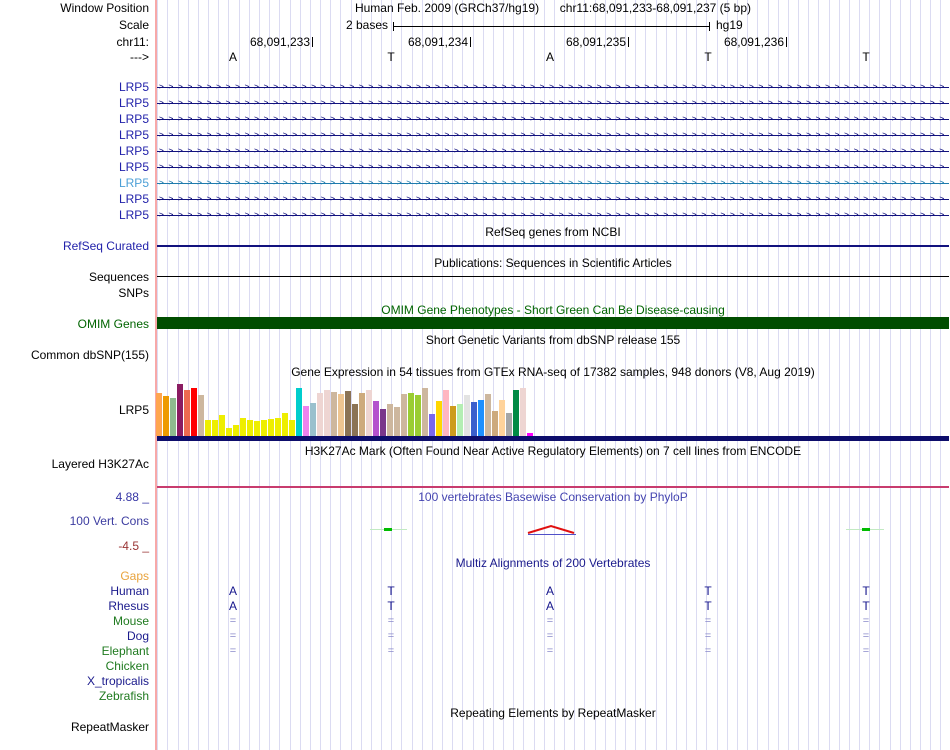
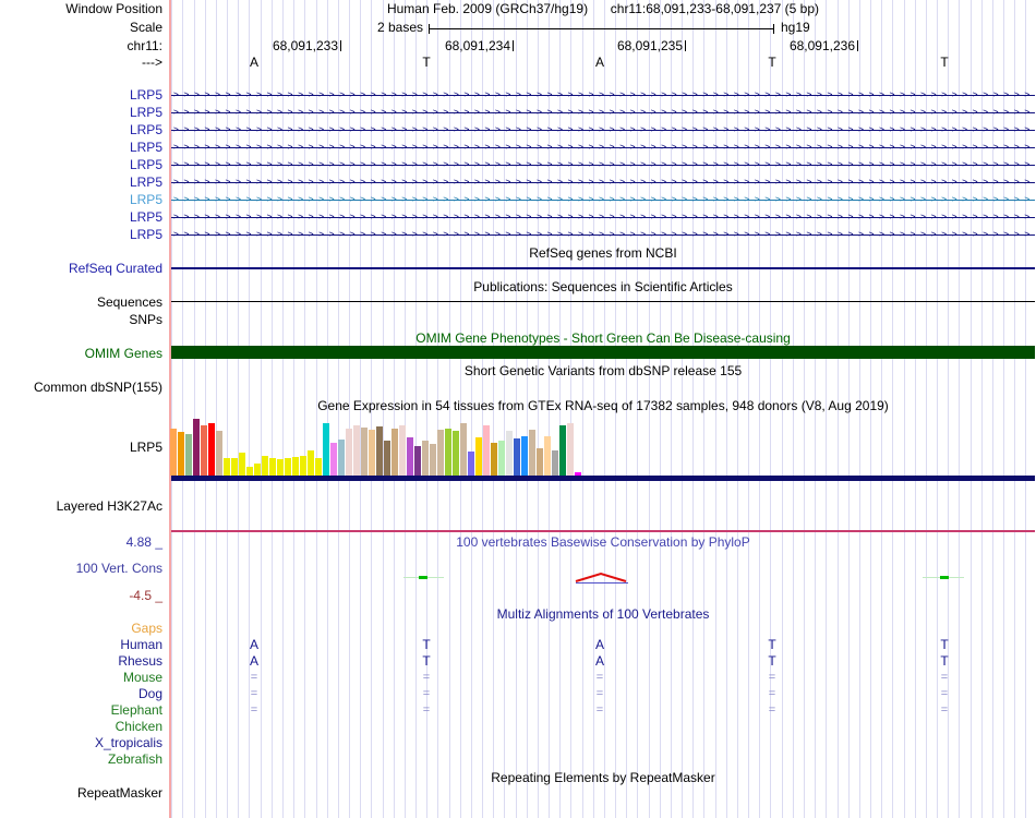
  Window Position
  Human Feb. 2009 (GRCh37/hg19) chr11:68,091,233-68,091,237 (5 bp)
  Scale
  2 bases
  hg19
  chr11:
  68,091,233
  68,091,234
  68,091,235
  68,091,236
  --->
  A
  T
  A
  T
  T
  LRP5
  >>>>>>>>>>>>>>>>>>>>>>>>>>>>>>>>>>>>>>>>>>>>>>>>>>>>>>>>>>>>>>>>>>>>>>>>>>>>>>>>>>>
  LRP5
  >>>>>>>>>>>>>>>>>>>>>>>>>>>>>>>>>>>>>>>>>>>>>>>>>>>>>>>>>>>>>>>>>>>>>>>>>>>>>>>>>>>
  LRP5
  >>>>>>>>>>>>>>>>>>>>>>>>>>>>>>>>>>>>>>>>>>>>>>>>>>>>>>>>>>>>>>>>>>>>>>>>>>>>>>>>>>>
  LRP5
  >>>>>>>>>>>>>>>>>>>>>>>>>>>>>>>>>>>>>>>>>>>>>>>>>>>>>>>>>>>>>>>>>>>>>>>>>>>>>>>>>>>
  LRP5
  >>>>>>>>>>>>>>>>>>>>>>>>>>>>>>>>>>>>>>>>>>>>>>>>>>>>>>>>>>>>>>>>>>>>>>>>>>>>>>>>>>>
  LRP5
  >>>>>>>>>>>>>>>>>>>>>>>>>>>>>>>>>>>>>>>>>>>>>>>>>>>>>>>>>>>>>>>>>>>>>>>>>>>>>>>>>>>
  LRP5
  >>>>>>>>>>>>>>>>>>>>>>>>>>>>>>>>>>>>>>>>>>>>>>>>>>>>>>>>>>>>>>>>>>>>>>>>>>>>>>>>>>>
  LRP5
  >>>>>>>>>>>>>>>>>>>>>>>>>>>>>>>>>>>>>>>>>>>>>>>>>>>>>>>>>>>>>>>>>>>>>>>>>>>>>>>>>>>
  LRP5
  >>>>>>>>>>>>>>>>>>>>>>>>>>>>>>>>>>>>>>>>>>>>>>>>>>>>>>>>>>>>>>>>>>>>>>>>>>>>>>>>>>>
  RefSeq genes from NCBI
  RefSeq Curated
  Publications: Sequences in Scientific Articles
  Sequences
  SNPs
  OMIM Gene Phenotypes - Short Green Can Be Disease-causing
  OMIM Genes
  Short Genetic Variants from dbSNP release 155
  Common dbSNP(155)
  Gene Expression in 54 tissues from GTEx RNA-seq of 17382 samples, 948 donors (V8, Aug 2019)
  LRP5
- H3K27Ac Mark (Often Found Near Active Regulatory Elements) on 7 cell lines from ENCODE
  Layered H3K27Ac
  4.88 _
  100 vertebrates Basewise Conservation by PhyloP
  100 Vert. Cons
  -4.5 _
- Multiz Alignments of 200 Vertebrates
+ Multiz Alignments of 100 Vertebrates
  Gaps
  Human
  A
  T
  A
  T
  T
  Rhesus
  A
  T
  A
  T
  T
  Mouse
  =
  =
  =
  =
  =
  Dog
  =
  =
  =
  =
  =
  Elephant
  =
  =
  =
  =
  =
  Chicken
  X_tropicalis
  Zebrafish
  Repeating Elements by RepeatMasker
  RepeatMasker
